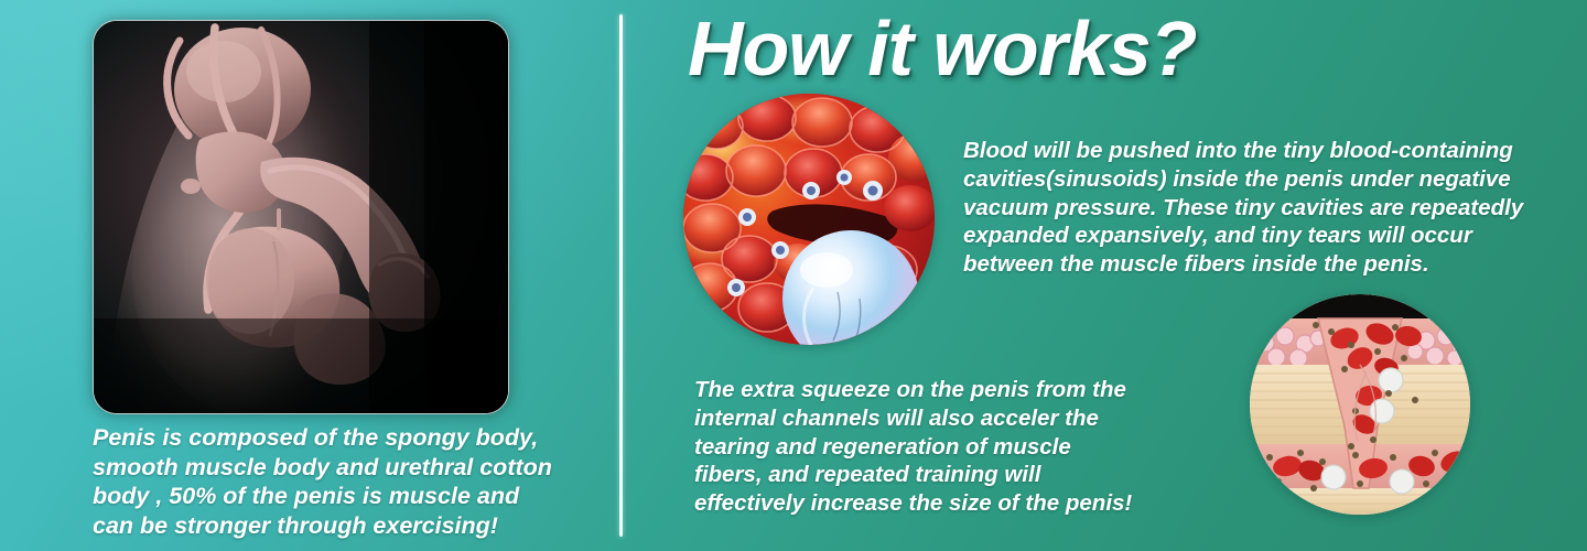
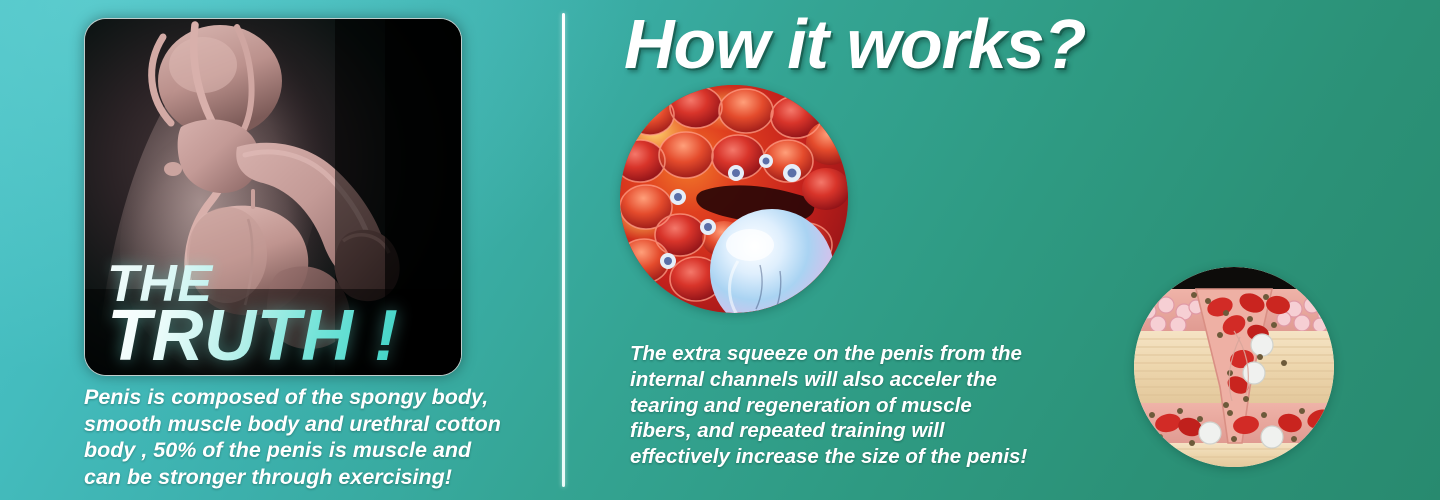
+ THE
+ TRUTH !
  Penis is composed of the spongy body,
  smooth muscle body and urethral cotton
  body , 50% of the penis is muscle and
  can be stronger through exercising!
  How it works?
- Blood will be pushed into the tiny blood-containing
- cavities(sinusoids) inside the penis under negative
- vacuum pressure. These tiny cavities are repeatedly
- expanded expansively, and tiny tears will occur
- between the muscle fibers inside the penis.
  The extra squeeze on the penis from the
  internal channels will also acceler the
  tearing and regeneration of muscle
  fibers, and repeated training will
  effectively increase the size of the penis!
